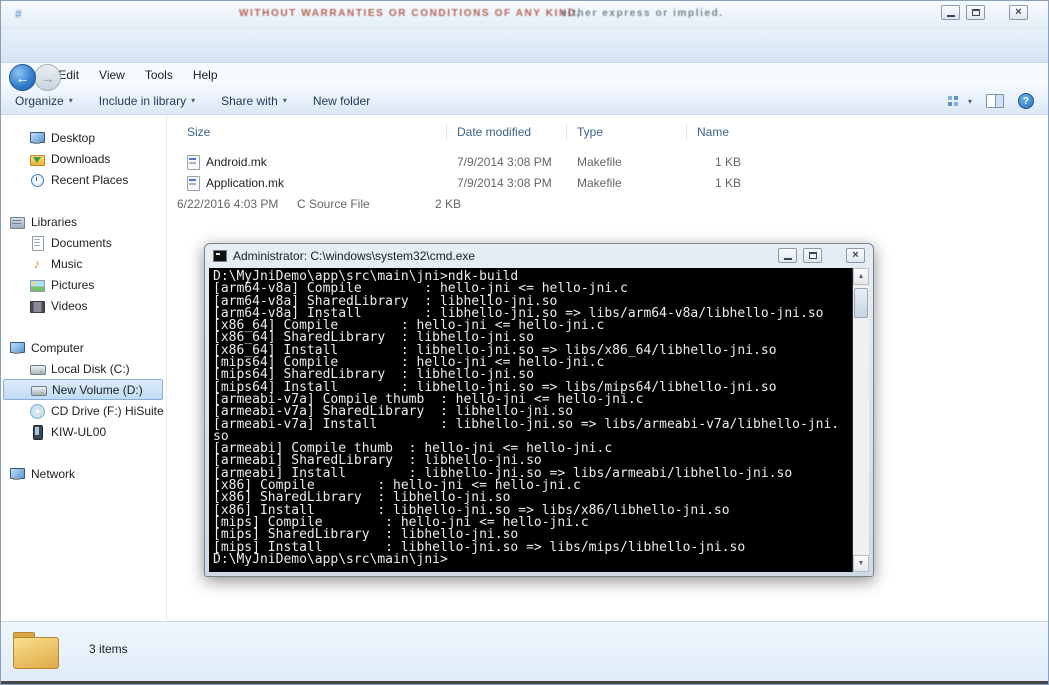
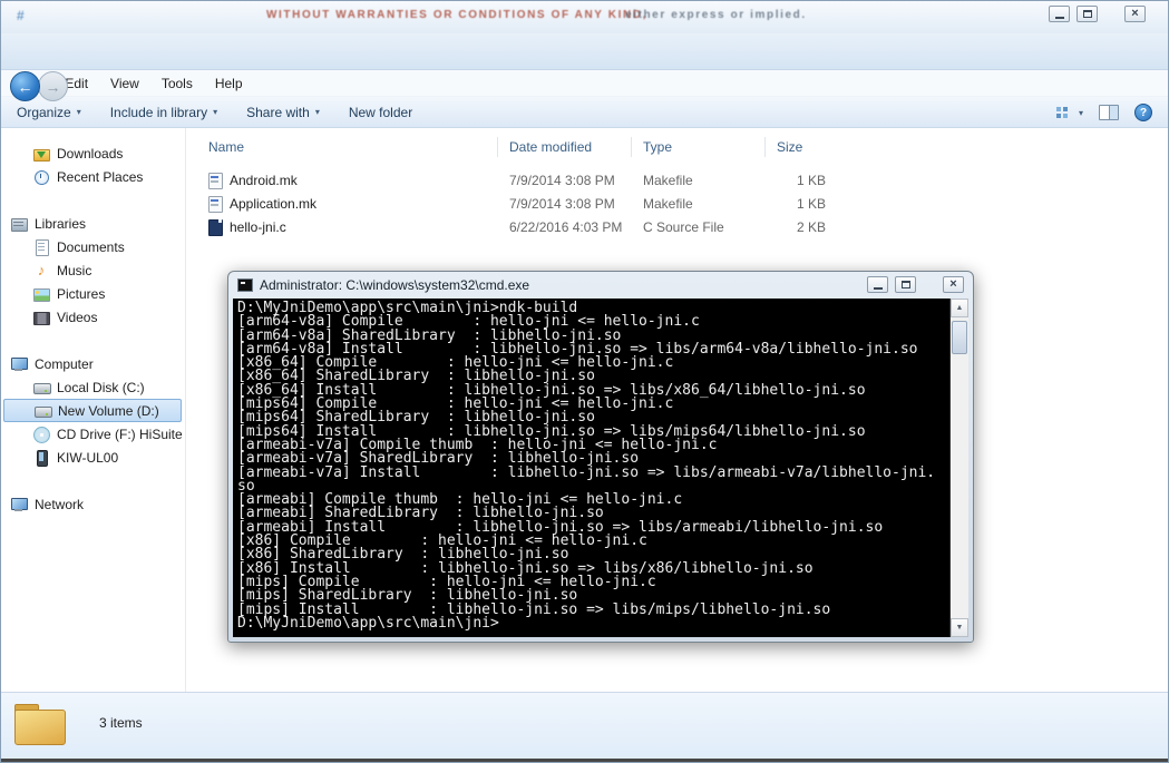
  #
  WITHOUT WARRANTIES OR CONDITIONS OF ANY KIND,
  either express or implied.
  ×
  ←
  →
  Edit
  View
  Tools
  Help
  Organize
  ▾
  Include in library
  ▾
  Share with
  ▾
  New folder
  ▾
  ?
- Desktop
  Downloads
  Recent Places
  Libraries
  Documents
  ♪
  Music
  Pictures
  Videos
  Computer
  Local Disk (C:)
  New Volume (D:)
  CD Drive (F:) HiSuite
  KIW-UL00
  Network
- Size
+ Name
  Date modified
  Type
- Name
+ Size
  Android.mk
  7/9/2014 3:08 PM
  Makefile
  1 KB
  Application.mk
  7/9/2014 3:08 PM
  Makefile
  1 KB
+ hello-jni.c
  6/22/2016 4:03 PM
  C Source File
  2 KB
  3 items
  Administrator: C:\windows\system32\cmd.exe
  ×
  D:\MyJniDemo\app\src\main\jni>ndk-build
  [arm64-v8a] Compile : hello-jni <= hello-jni.c
  [arm64-v8a] SharedLibrary : libhello-jni.so
  [arm64-v8a] Install : libhello-jni.so => libs/arm64-v8a/libhello-jni.so
  [x86_64] Compile : hello-jni <= hello-jni.c
  [x86_64] SharedLibrary : libhello-jni.so
  [x86_64] Install : libhello-jni.so => libs/x86_64/libhello-jni.so
  [mips64] Compile : hello-jni <= hello-jni.c
  [mips64] SharedLibrary : libhello-jni.so
  [mips64] Install : libhello-jni.so => libs/mips64/libhello-jni.so
  [armeabi-v7a] Compile thumb : hello-jni <= hello-jni.c
  [armeabi-v7a] SharedLibrary : libhello-jni.so
  [armeabi-v7a] Install : libhello-jni.so => libs/armeabi-v7a/libhello-jni.so
  [armeabi] Compile thumb : hello-jni <= hello-jni.c
  [armeabi] SharedLibrary : libhello-jni.so
  [armeabi] Install : libhello-jni.so => libs/armeabi/libhello-jni.so
  [x86] Compile : hello-jni <= hello-jni.c
  [x86] SharedLibrary : libhello-jni.so
  [x86] Install : libhello-jni.so => libs/x86/libhello-jni.so
  [mips] Compile : hello-jni <= hello-jni.c
  [mips] SharedLibrary : libhello-jni.so
  [mips] Install : libhello-jni.so => libs/mips/libhello-jni.so
  D:\MyJniDemo\app\src\main\jni>
